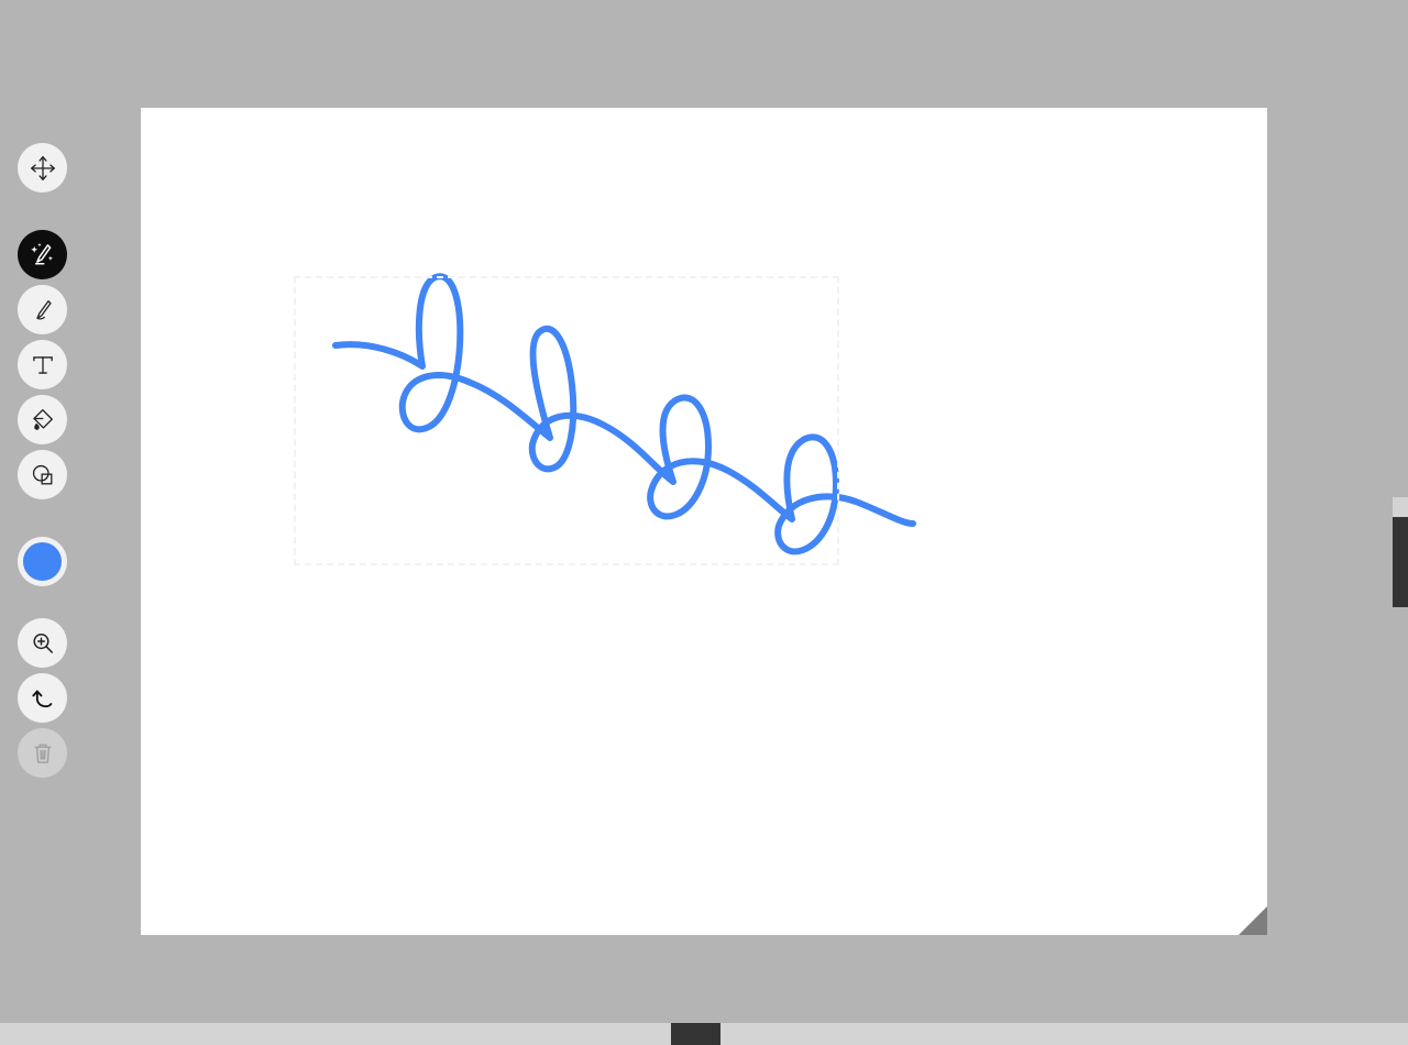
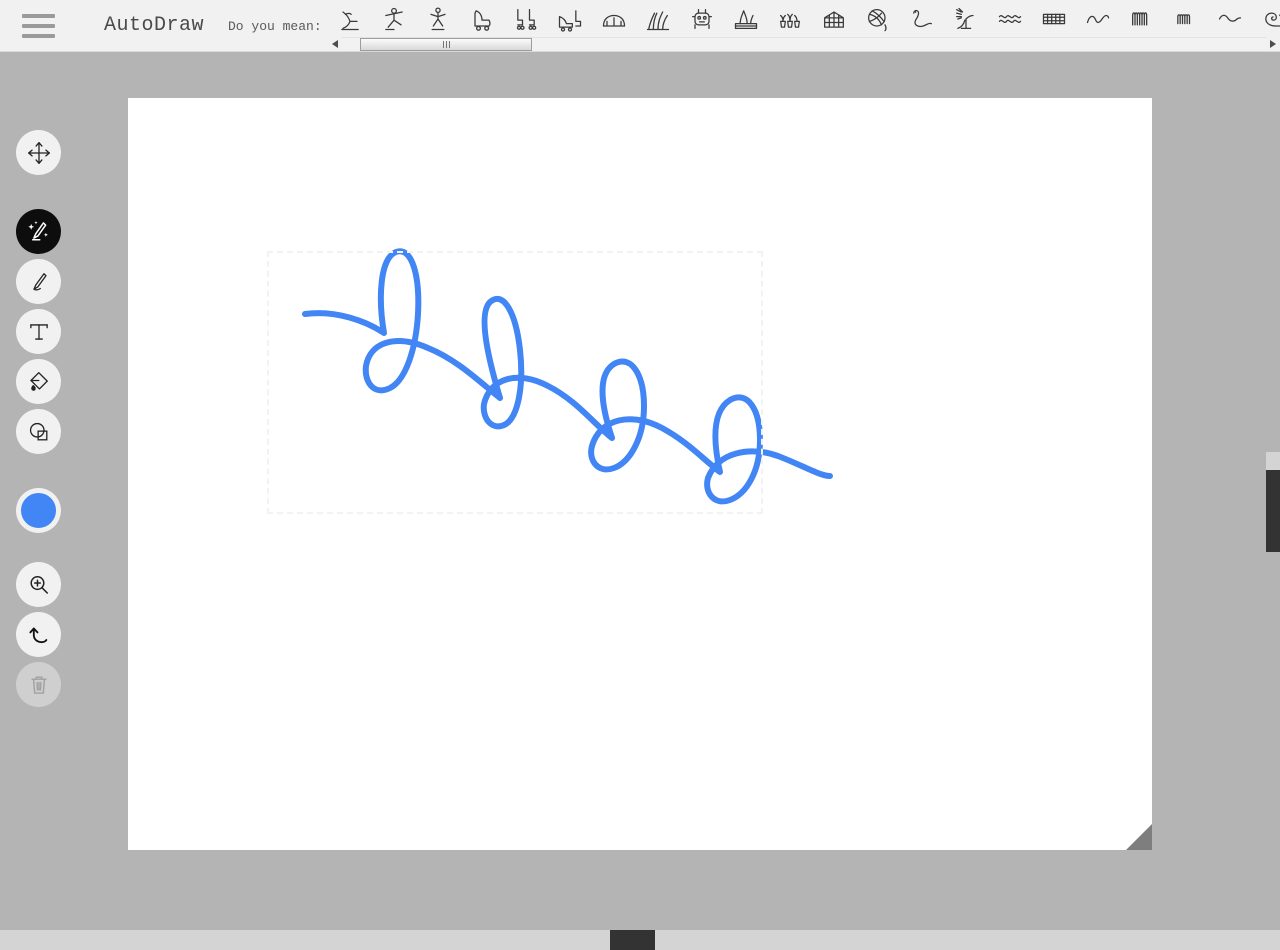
+ AutoDraw
+ Do you mean:
